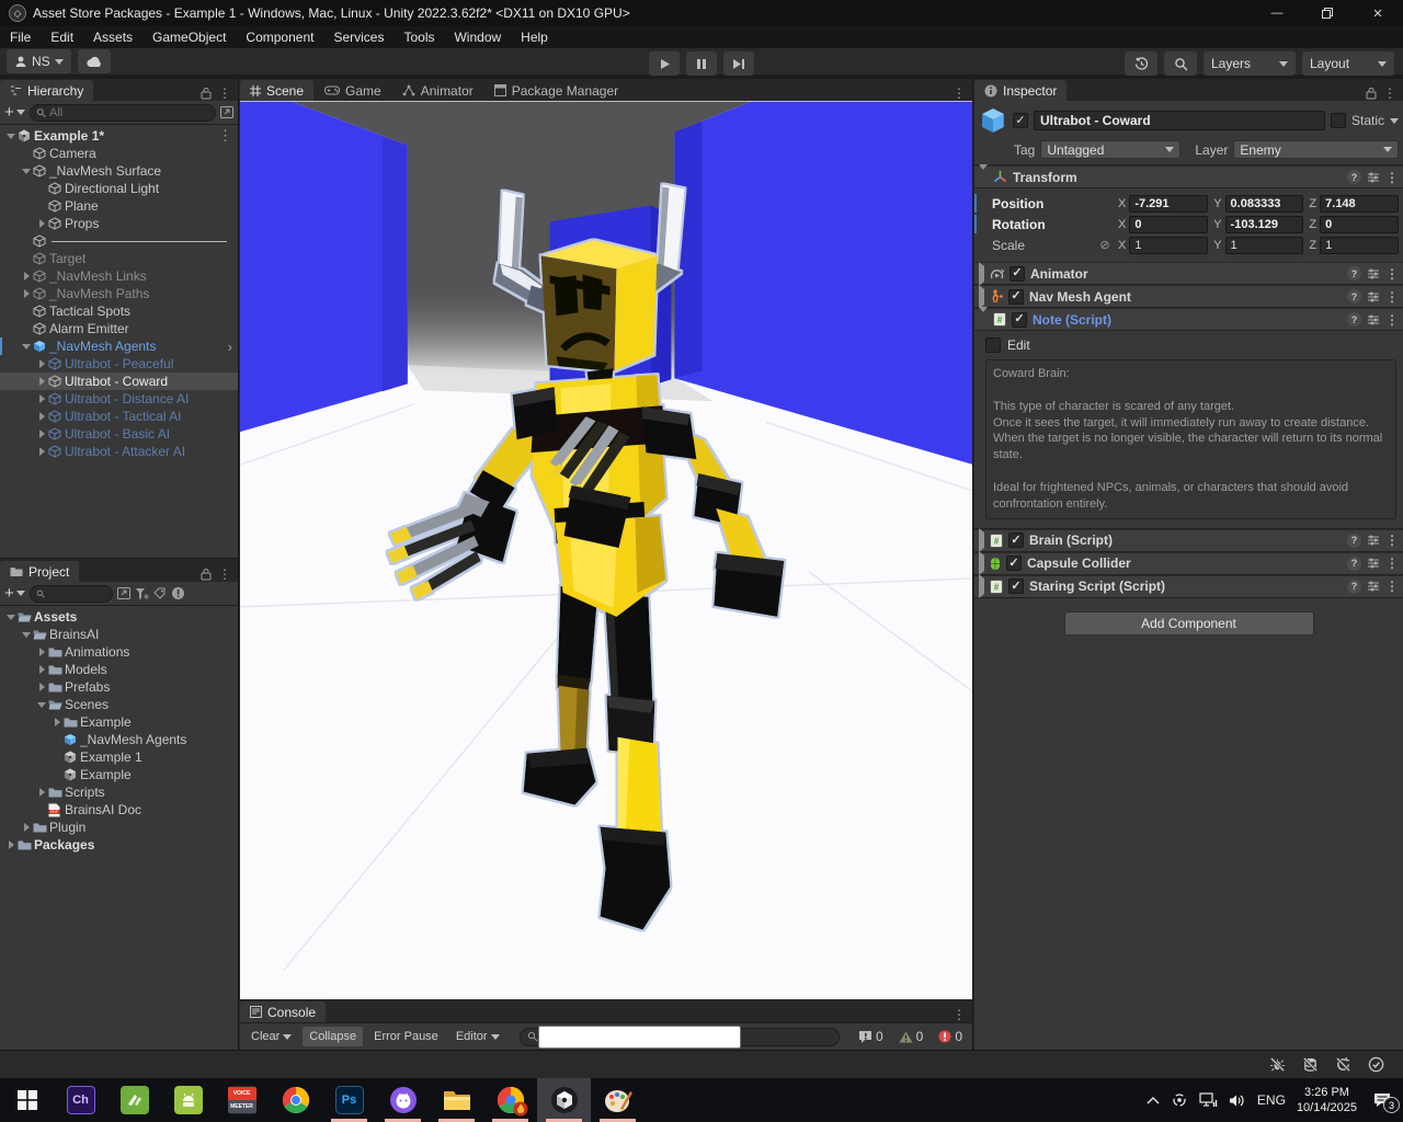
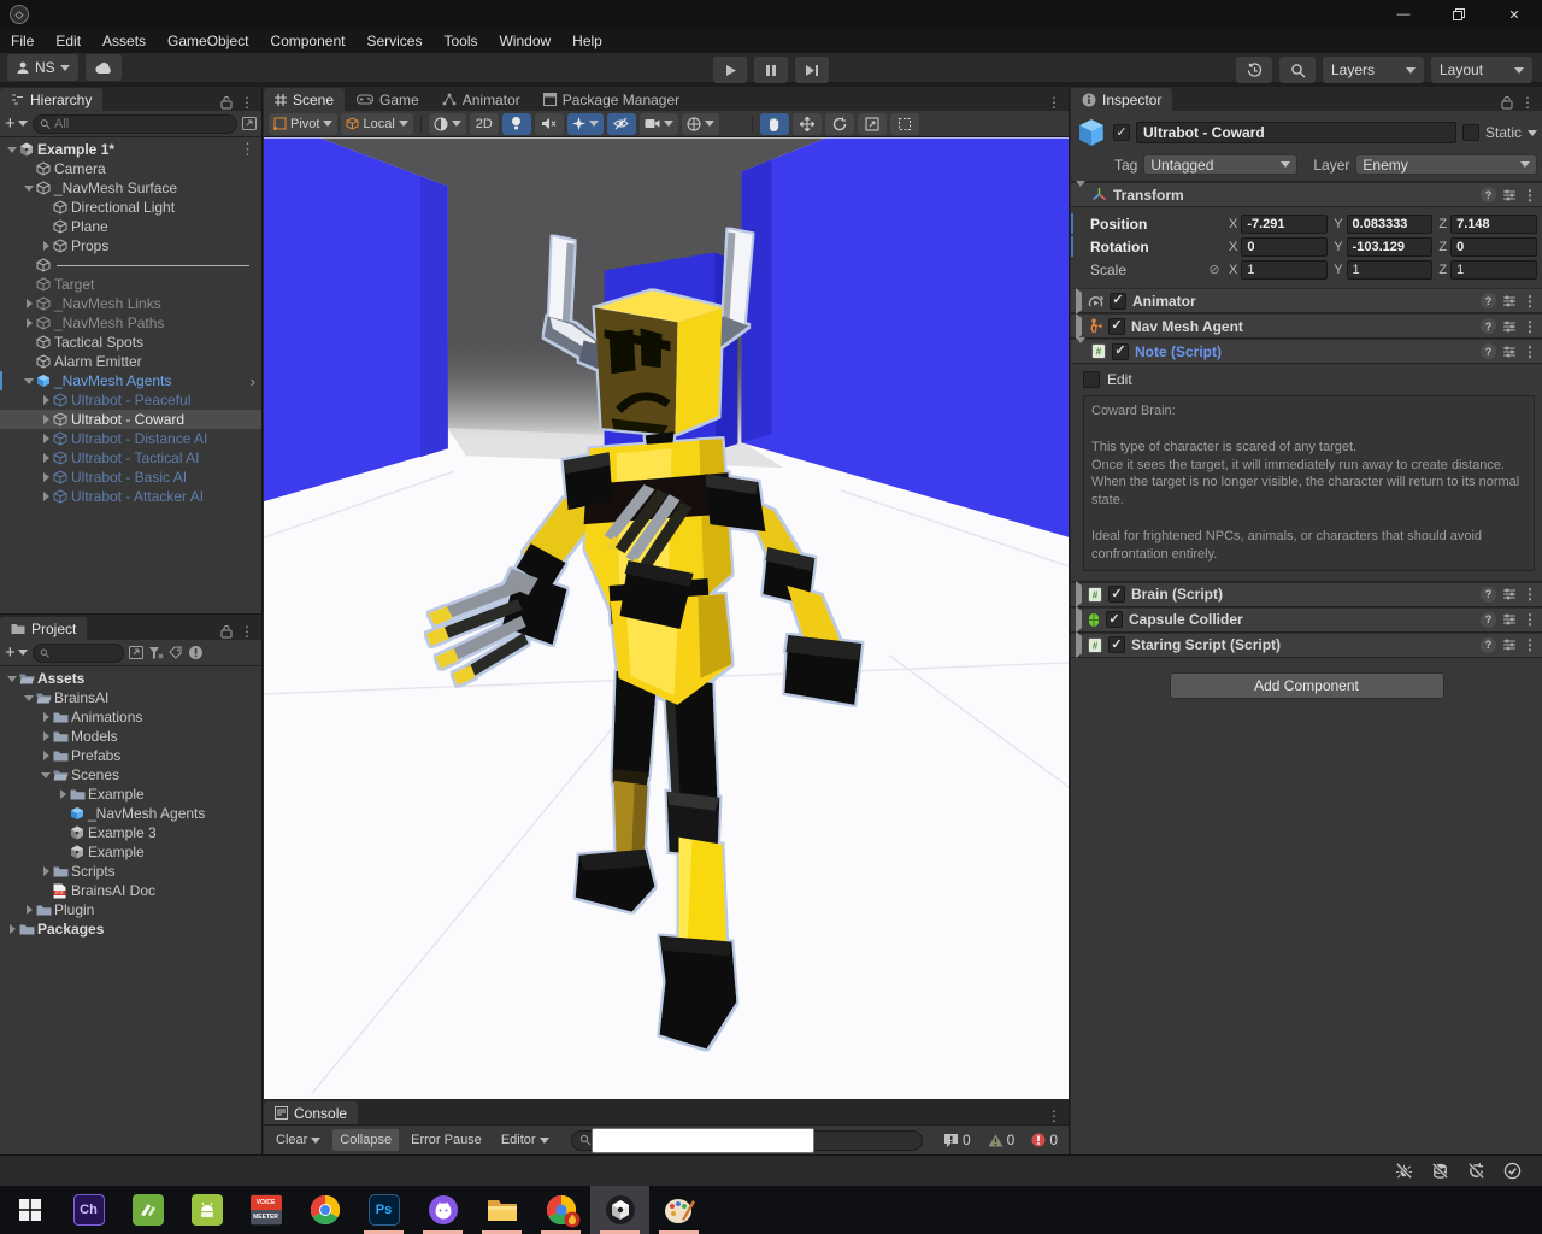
  ◇
- Asset Store Packages - Example 1 - Windows, Mac, Linux - Unity 2022.3.62f2* <DX11 on DX10 GPU>
  —
  ✕
  File
  Edit
  Assets
  GameObject
  Component
  Services
  Tools
  Window
  Help
  NS
  Layers
  Layout
  Hierarchy
  ⋮
  +
  All
  Example 1*
  ⋮
  Camera
  _NavMesh Surface
  Directional Light
  Plane
  Props
  Target
  _NavMesh Links
  _NavMesh Paths
  Tactical Spots
  Alarm Emitter
  _NavMesh Agents
  ›
  Ultrabot - Peaceful
  Ultrabot - Coward
  Ultrabot - Distance AI
  Ultrabot - Tactical AI
  Ultrabot - Basic AI
  Ultrabot - Attacker AI
  Project
  ⋮
  +
  Assets
  BrainsAI
  Animations
  Models
  Prefabs
  Scenes
  Example
  _NavMesh Agents
- Example 1
+ Example 3
  Example
  Scripts
  BrainsAI Doc
  Plugin
  Packages
  Scene
  Game
  Animator
  Package Manager
  ⋮
+ Pivot
+ Local
+ 2D
  Console
  ⋮
  Clear
  Collapse
  Error Pause
  Editor
  0
  0
  0
  Inspector
  ⋮
  Ultrabot - Coward
  Static
  Tag
  Untagged
  Layer
  Enemy
  Transform
  ?
  ⋮
  Position
  X
  -7.291
  Y
  0.083333
  Z
  7.148
  Rotation
  X
  0
  Y
  -103.129
  Z
  0
  Scale
  ⊘
  X
  1
  Y
  1
  Z
  1
  Animator
  ?
  ⋮
  Nav Mesh Agent
  ?
  ⋮
  #
  Note (Script)
  ?
  ⋮
  Edit
  Coward Brain:
  This type of character is scared of any target.
  Once it sees the target, it will immediately run away to create distance.
  When the target is no longer visible, the character will return to its normal state.
  Ideal for frightened NPCs, animals, or characters that should avoid confrontation entirely.
  #
  Brain (Script)
  ?
  ⋮
  Capsule Collider
  ?
  ⋮
  #
  Staring Script (Script)
  ?
  ⋮
  Add Component
  Ch
  Ps
- ENG
- 3:26 PM
- 10/14/2025
- 3
